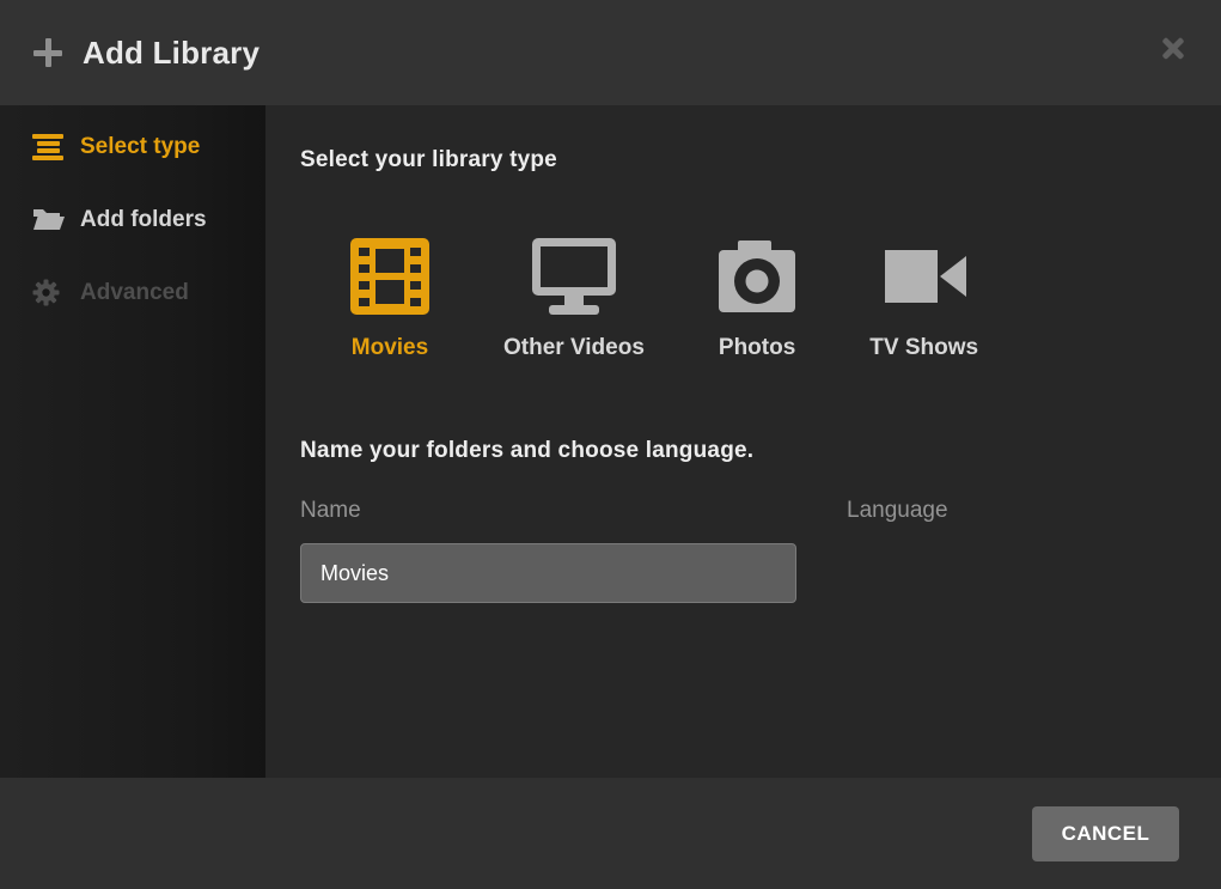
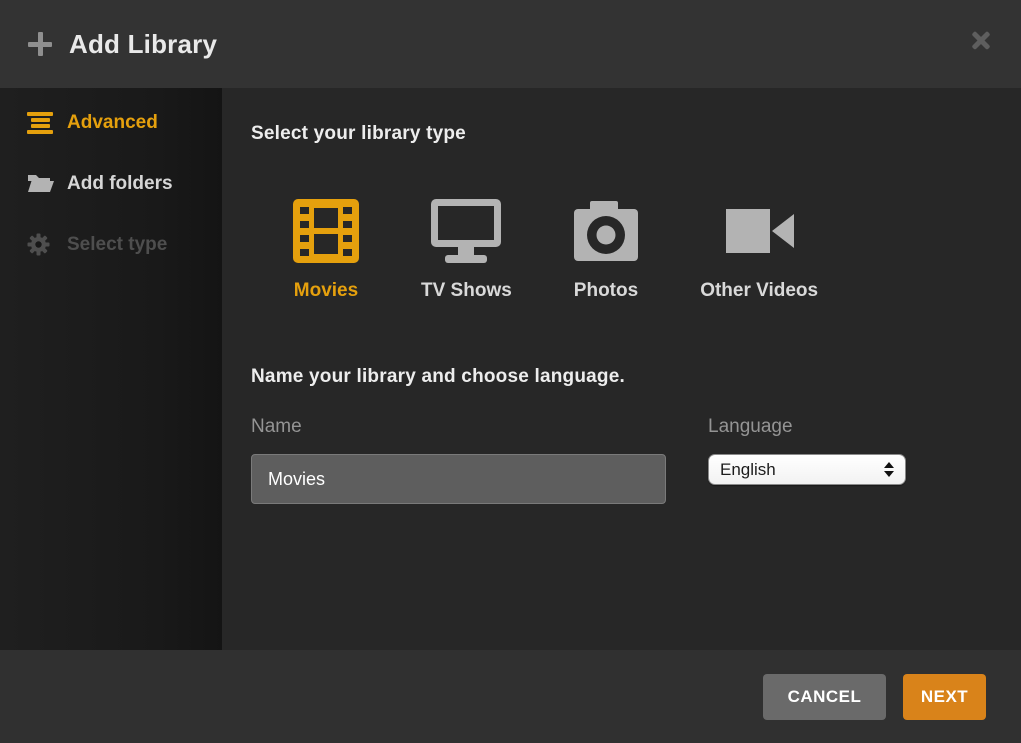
  Add Library
- Select type
+ Advanced
  Add folders
- Advanced
+ Select type
  Select your library type
  Movies
- Other Videos
+ TV Shows
  Photos
- TV Shows
+ Other Videos
- Name your folders and choose language.
+ Name your library and choose language.
  Name
  Movies
  Language
+ English
  CANCEL
+ NEXT
